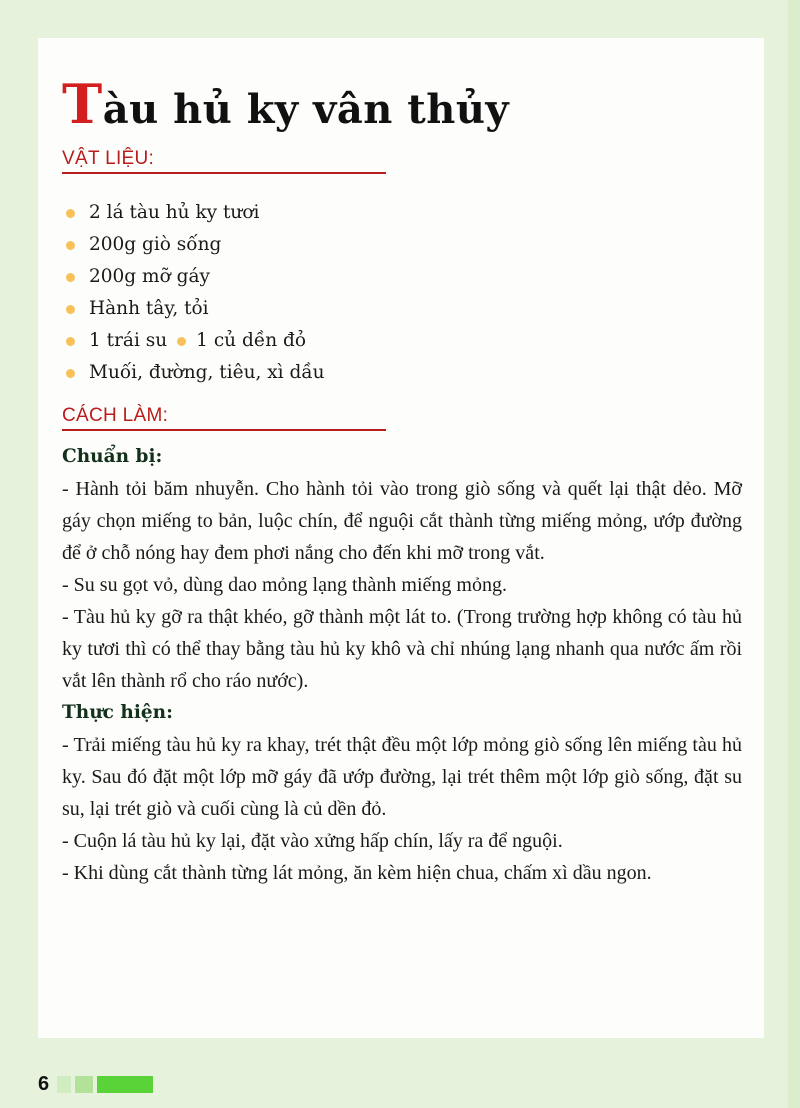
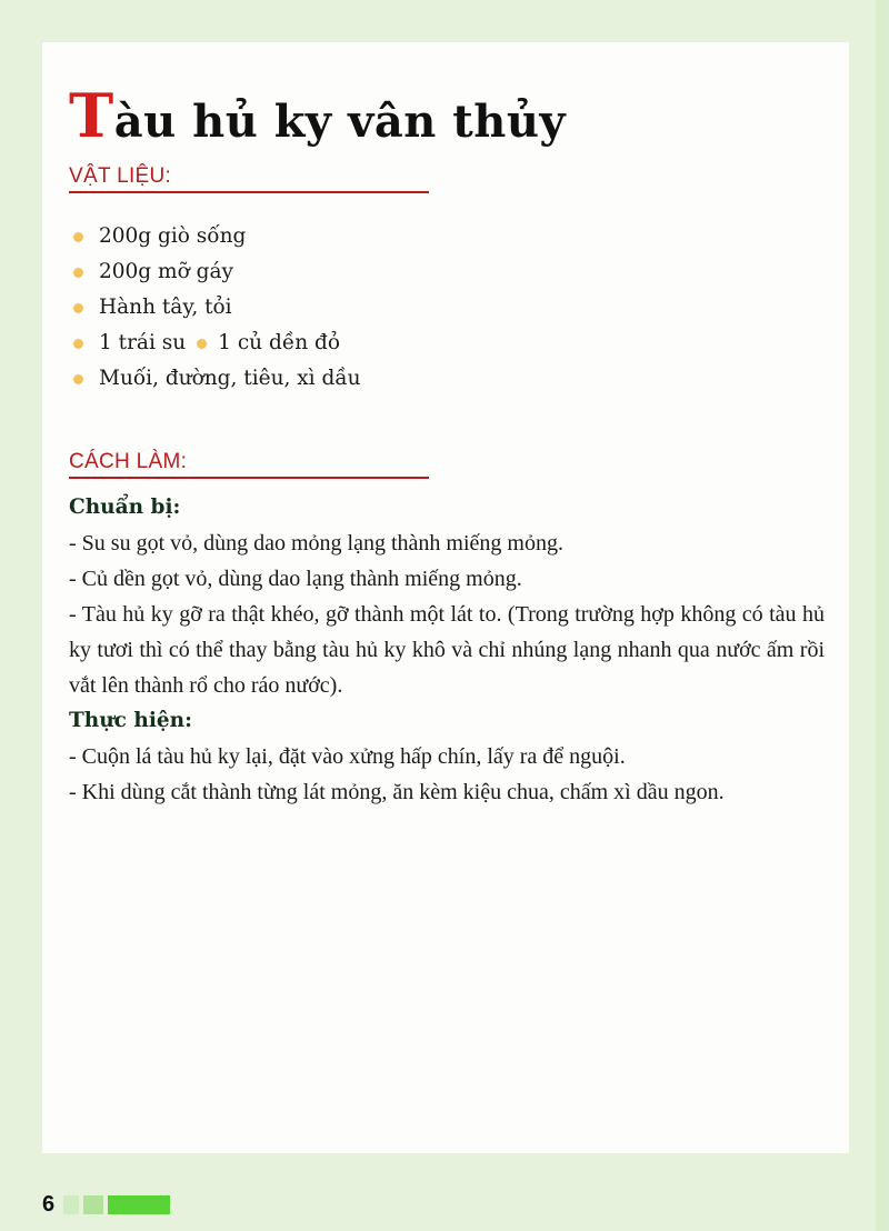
  Tàu hủ ky vân thủy
  VẬT LIỆU:
- 2 lá tàu hủ ky tươi
  200g giò sống
  200g mỡ gáy
  Hành tây, tỏi
  1 trái su
  1 củ dền đỏ
  Muối, đường, tiêu, xì dầu
  CÁCH LÀM:
  Chuẩn bị:
- - Hành tỏi băm nhuyễn. Cho hành tỏi vào trong giò sống và quết lại thật dẻo. Mỡ gáy chọn miếng to bản, luộc chín, để nguội cắt thành từng miếng mỏng, ướp đường để ở chỗ nóng hay đem phơi nắng cho đến khi mỡ trong vắt.
  - Su su gọt vỏ, dùng dao mỏng lạng thành miếng mỏng.
+ - Củ dền gọt vỏ, dùng dao lạng thành miếng mỏng.
  - Tàu hủ ky gỡ ra thật khéo, gỡ thành một lát to. (Trong trường hợp không có tàu hủ ky tươi thì có thể thay bằng tàu hủ ky khô và chỉ nhúng lạng nhanh qua nước ấm rồi vắt lên thành rổ cho ráo nước).
  Thực hiện:
- - Trải miếng tàu hủ ky ra khay, trét thật đều một lớp mỏng giò sống lên miếng tàu hủ ky. Sau đó đặt một lớp mỡ gáy đã ướp đường, lại trét thêm một lớp giò sống, đặt su su, lại trét giò và cuối cùng là củ dền đỏ.
  - Cuộn lá tàu hủ ky lại, đặt vào xửng hấp chín, lấy ra để nguội.
- - Khi dùng cắt thành từng lát mỏng, ăn kèm hiện chua, chấm xì dầu ngon.
+ - Khi dùng cắt thành từng lát mỏng, ăn kèm kiệu chua, chấm xì dầu ngon.
  6
